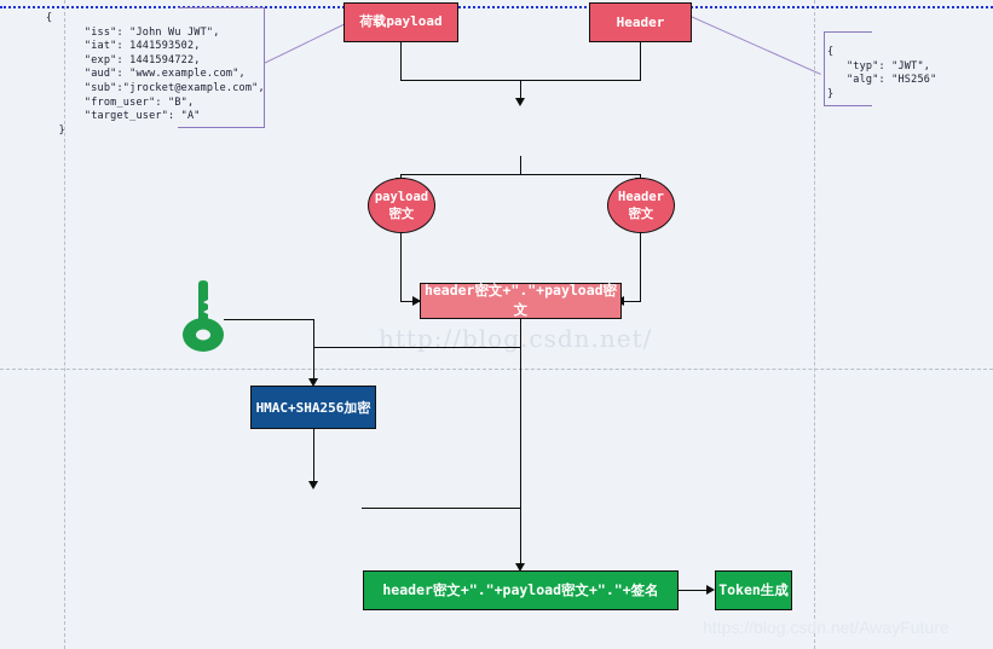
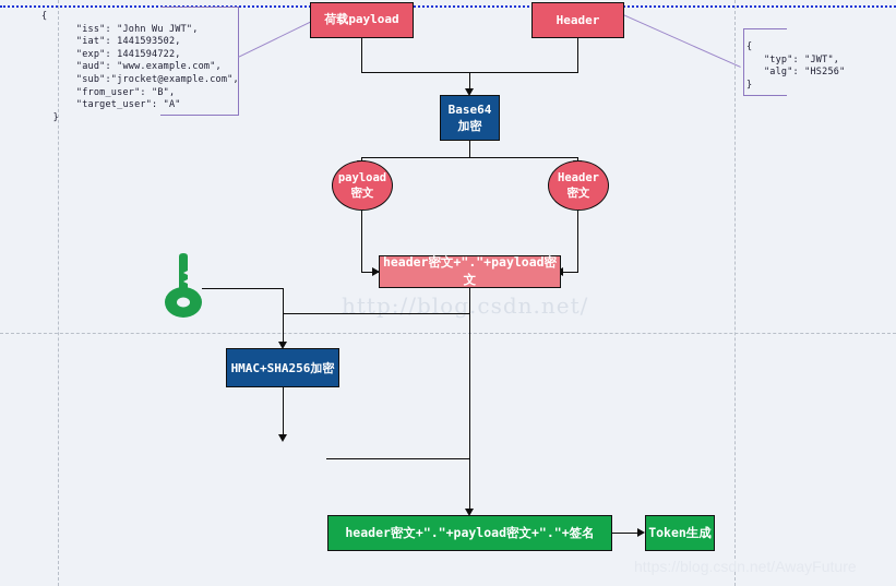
  {
  "iss": "John Wu JWT",
  "iat": 1441593502,
  "exp": 1441594722,
  "aud": "www.example.com",
  "sub":"jrocket@example.com",
  "from_user": "B",
  "target_user": "A"
  }
  {
  "typ": "JWT",
  "alg": "HS256"
  }
  荷载payload
  Header
+ Base64
+ 加密
  payload
  密文
  Header
  密文
  header密文+"."+payload密文
  http://blog.csdn.net/
  HMAC+SHA256加密
  header密文+"."+payload密文+"."+签名
  Token生成
  https://blog.csdn.net/AwayFuture
